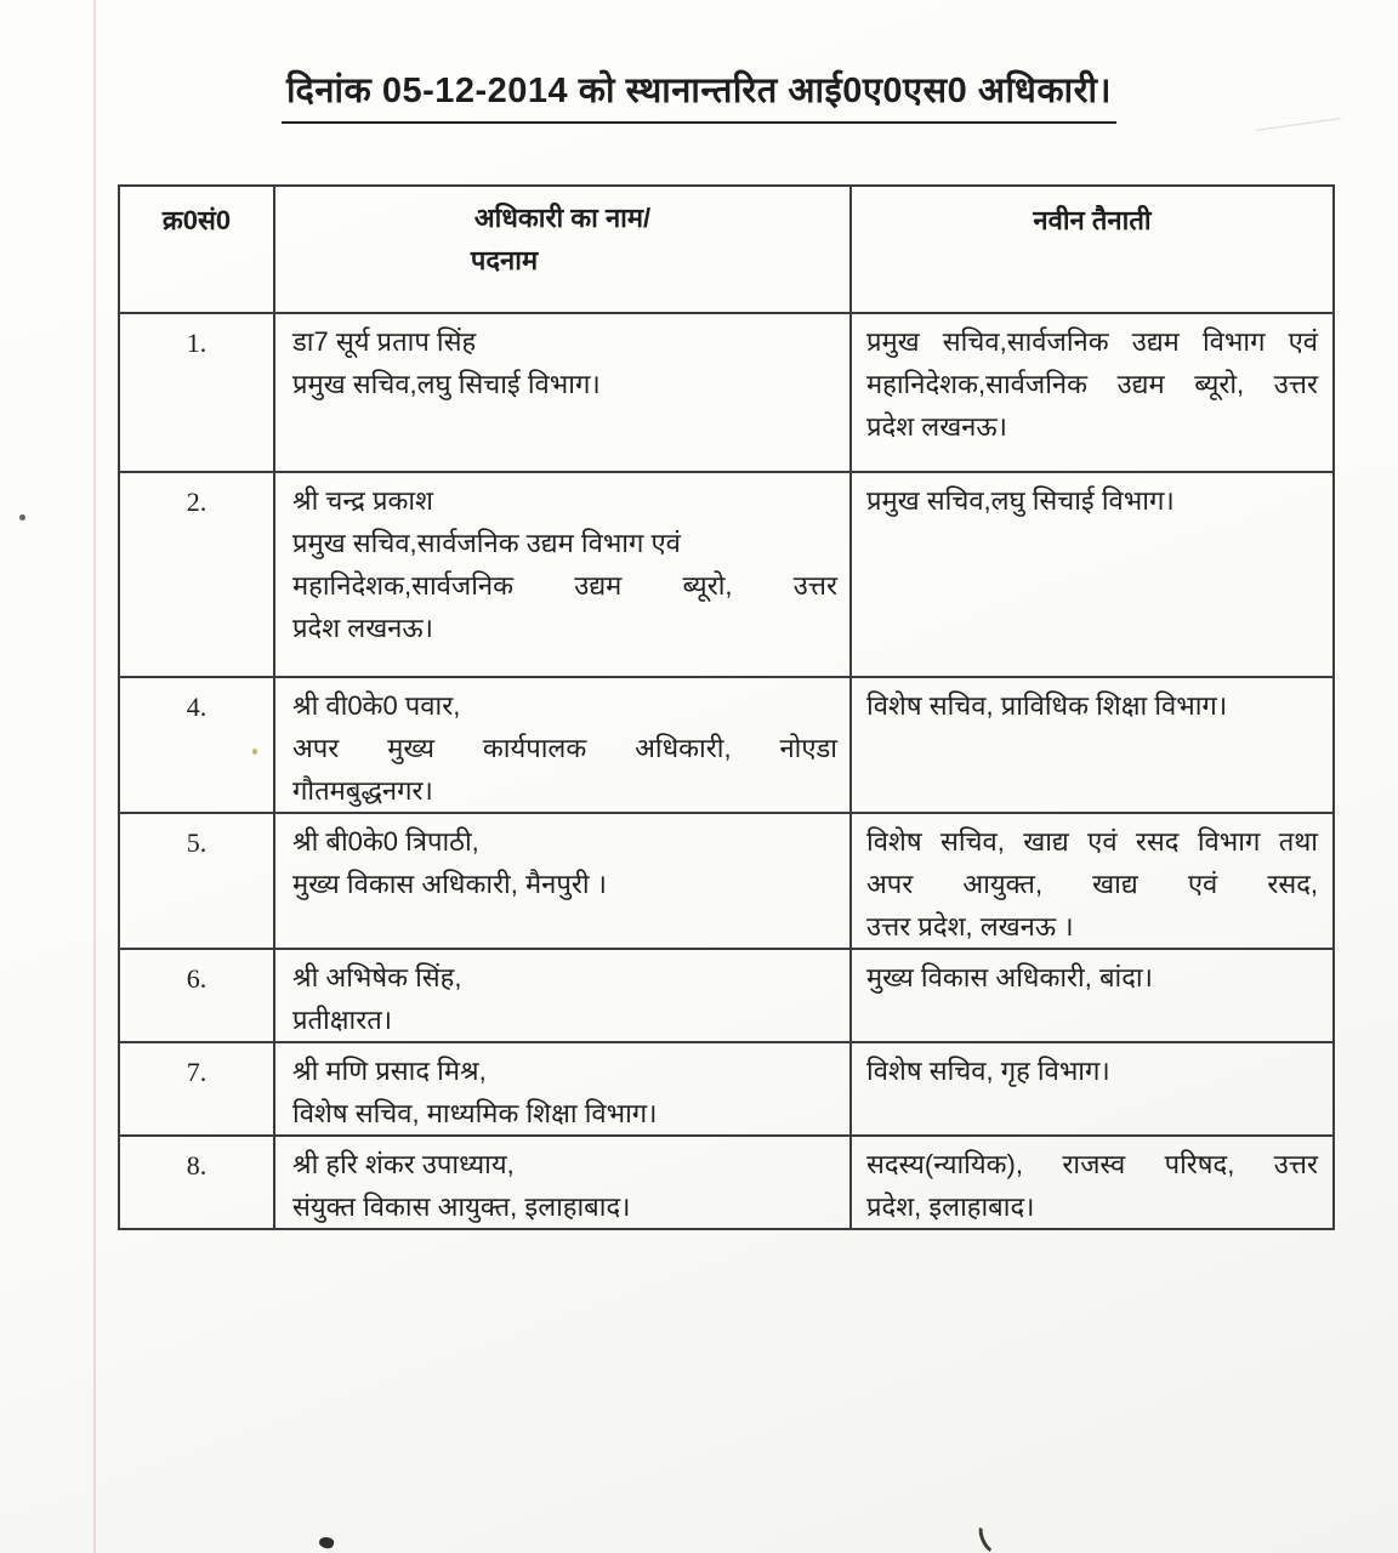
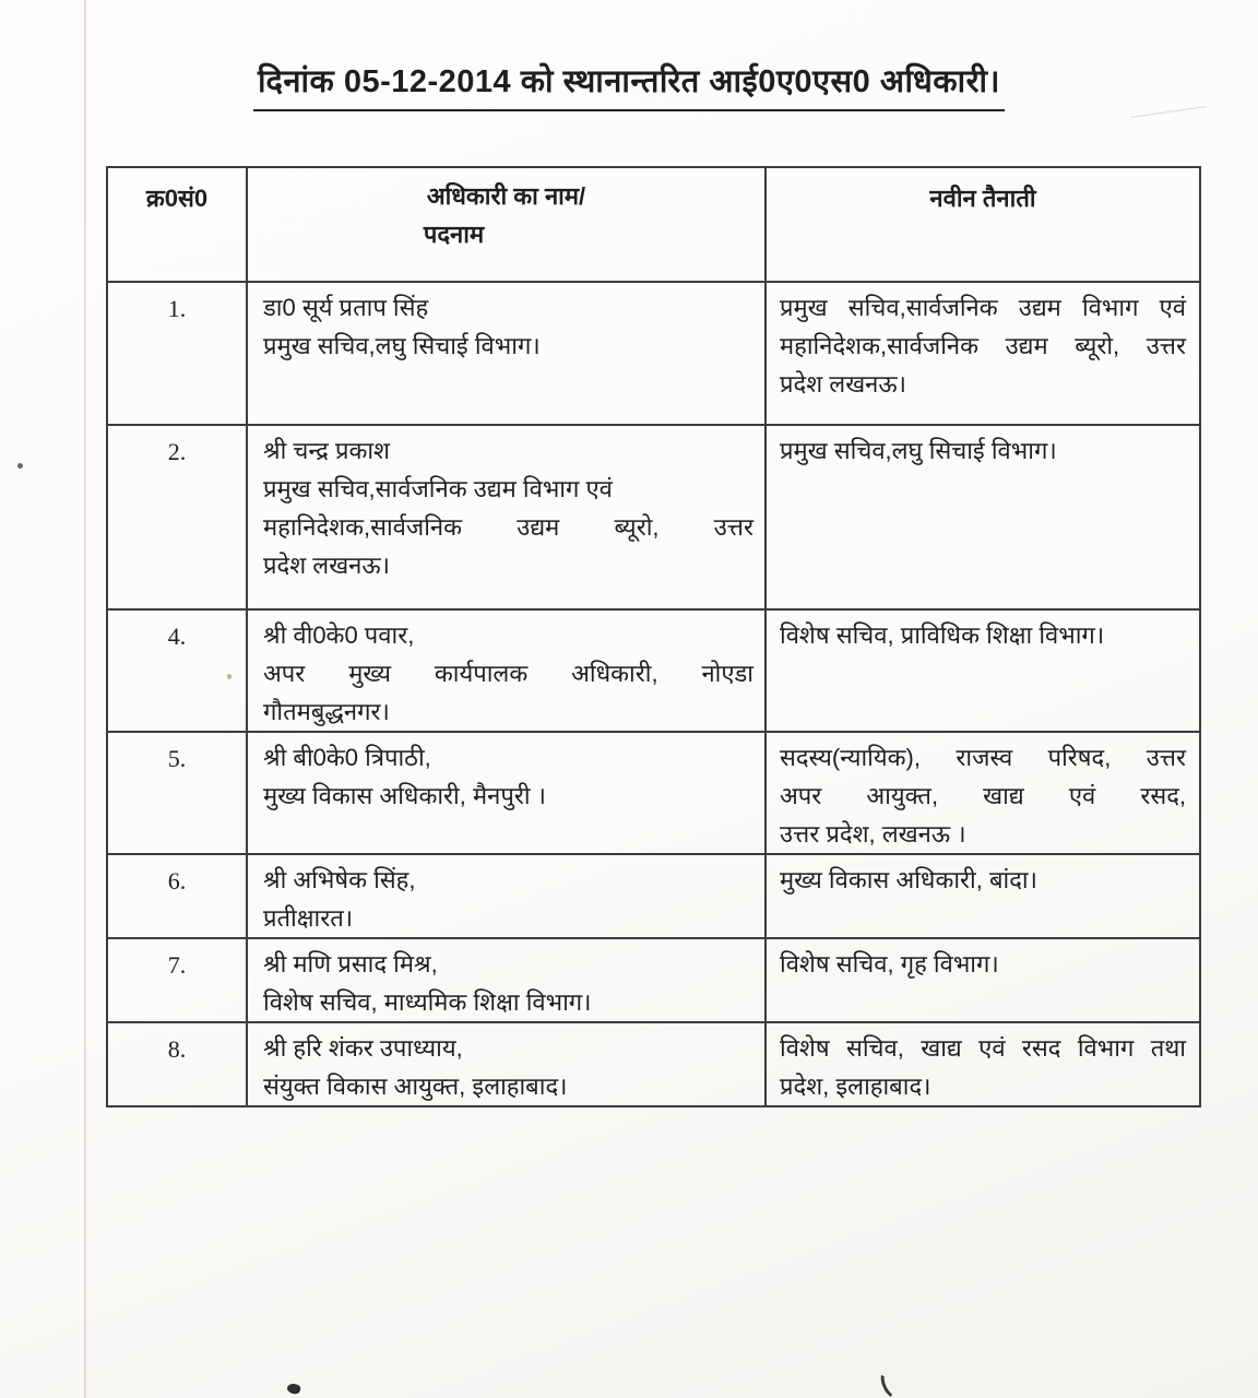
  दिनांक 05-12-2014 को स्थानान्तरित आई0ए0एस0 अधिकारी।
  क्र0सं0	अधिकारी का नाम/ पदनाम	नवीन तैनाती
- 1.	डा7 सूर्य प्रताप सिंह प्रमुख सचिव,लघु सिचाई विभाग।	प्रमुख सचिव,सार्वजनिक उद्यम विभाग एवं महानिदेशक,सार्वजनिक उद्यम ब्यूरो, उत्तर प्रदेश लखनऊ।
+ 1.	डा0 सूर्य प्रताप सिंह प्रमुख सचिव,लघु सिचाई विभाग।	प्रमुख सचिव,सार्वजनिक उद्यम विभाग एवं महानिदेशक,सार्वजनिक उद्यम ब्यूरो, उत्तर प्रदेश लखनऊ।
  2.	श्री चन्द्र प्रकाश प्रमुख सचिव,सार्वजनिक उद्यम विभाग एवं महानिदेशक,सार्वजनिक उद्यम ब्यूरो, उत्तर प्रदेश लखनऊ।	प्रमुख सचिव,लघु सिचाई विभाग।
  4.	श्री वी0के0 पवार, अपर मुख्य कार्यपालक अधिकारी, नोएडा गौतमबुद्धनगर।	विशेष सचिव, प्राविधिक शिक्षा विभाग।
- 5.	श्री बी0के0 त्रिपाठी, मुख्य विकास अधिकारी, मैनपुरी ।	विशेष सचिव, खाद्य एवं रसद विभाग तथा अपर आयुक्त, खाद्य एवं रसद, उत्तर प्रदेश, लखनऊ ।
+ 5.	श्री बी0के0 त्रिपाठी, मुख्य विकास अधिकारी, मैनपुरी ।	सदस्य(न्यायिक), राजस्व परिषद, उत्तर अपर आयुक्त, खाद्य एवं रसद, उत्तर प्रदेश, लखनऊ ।
  6.	श्री अभिषेक सिंह, प्रतीक्षारत।	मुख्य विकास अधिकारी, बांदा।
  7.	श्री मणि प्रसाद मिश्र, विशेष सचिव, माध्यमिक शिक्षा विभाग।	विशेष सचिव, गृह विभाग।
- 8.	श्री हरि शंकर उपाध्याय, संयुक्त विकास आयुक्त, इलाहाबाद।	सदस्य(न्यायिक), राजस्व परिषद, उत्तर प्रदेश, इलाहाबाद।
+ 8.	श्री हरि शंकर उपाध्याय, संयुक्त विकास आयुक्त, इलाहाबाद।	विशेष सचिव, खाद्य एवं रसद विभाग तथा प्रदेश, इलाहाबाद।
